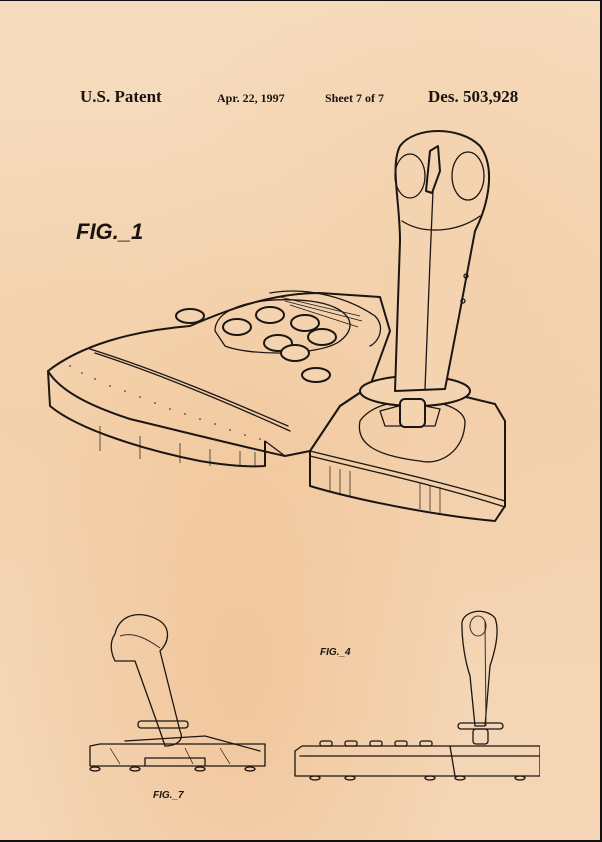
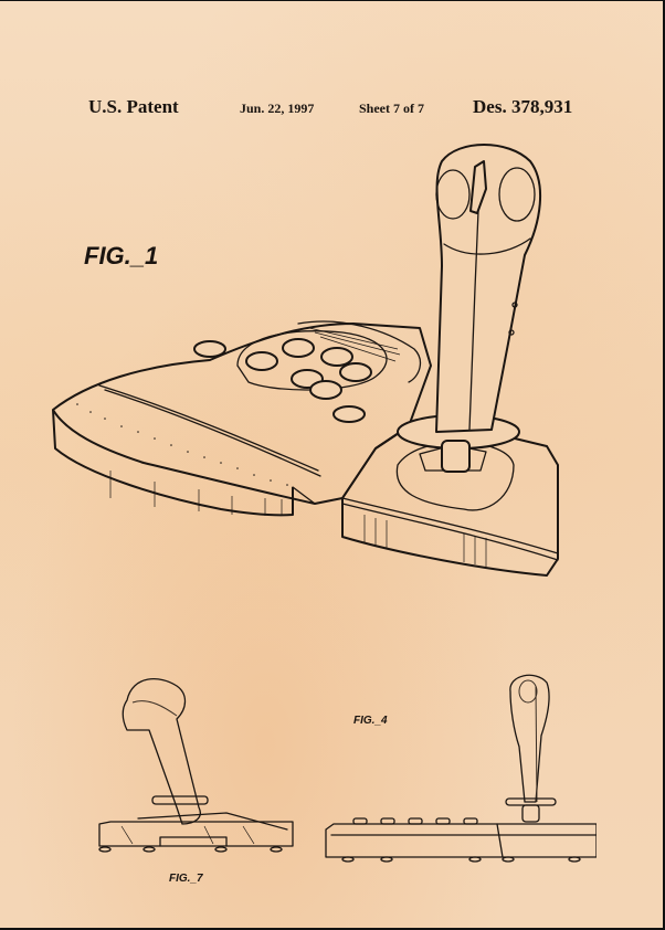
  U.S. Patent
- Apr. 22, 1997
+ Jun. 22, 1997
  Sheet 7 of 7
- Des. 503,928
+ Des. 378,931
  FIG._1
  FIG._4
  FIG._7
